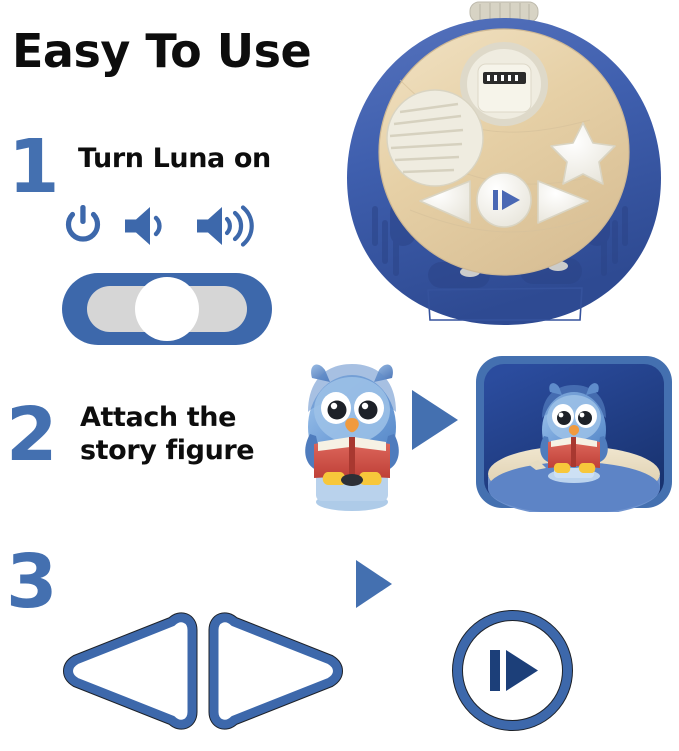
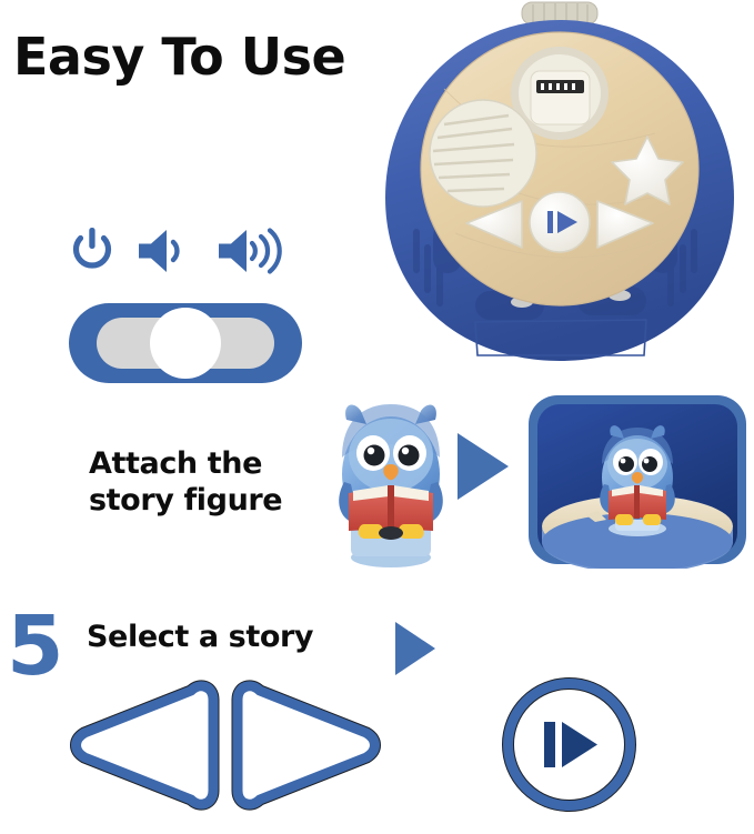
  Easy To Use
- 1
- Turn Luna on
- 2
  Attach the
  story figure
- 3
+ 5
+ Select a story
